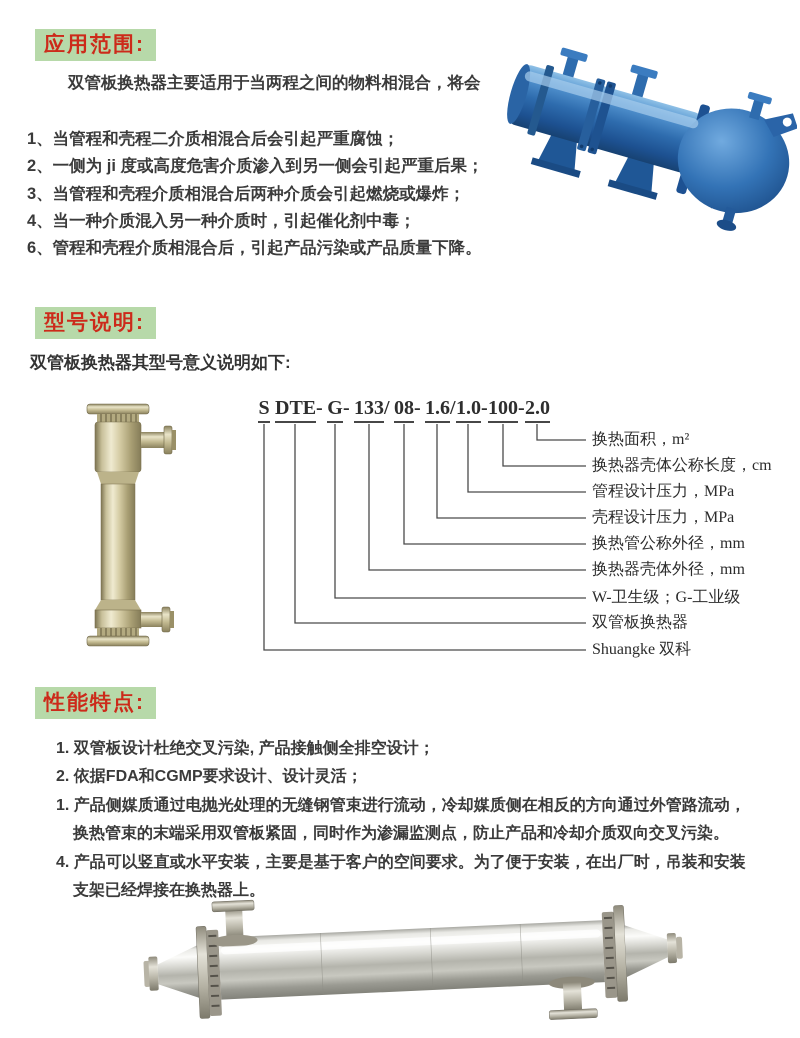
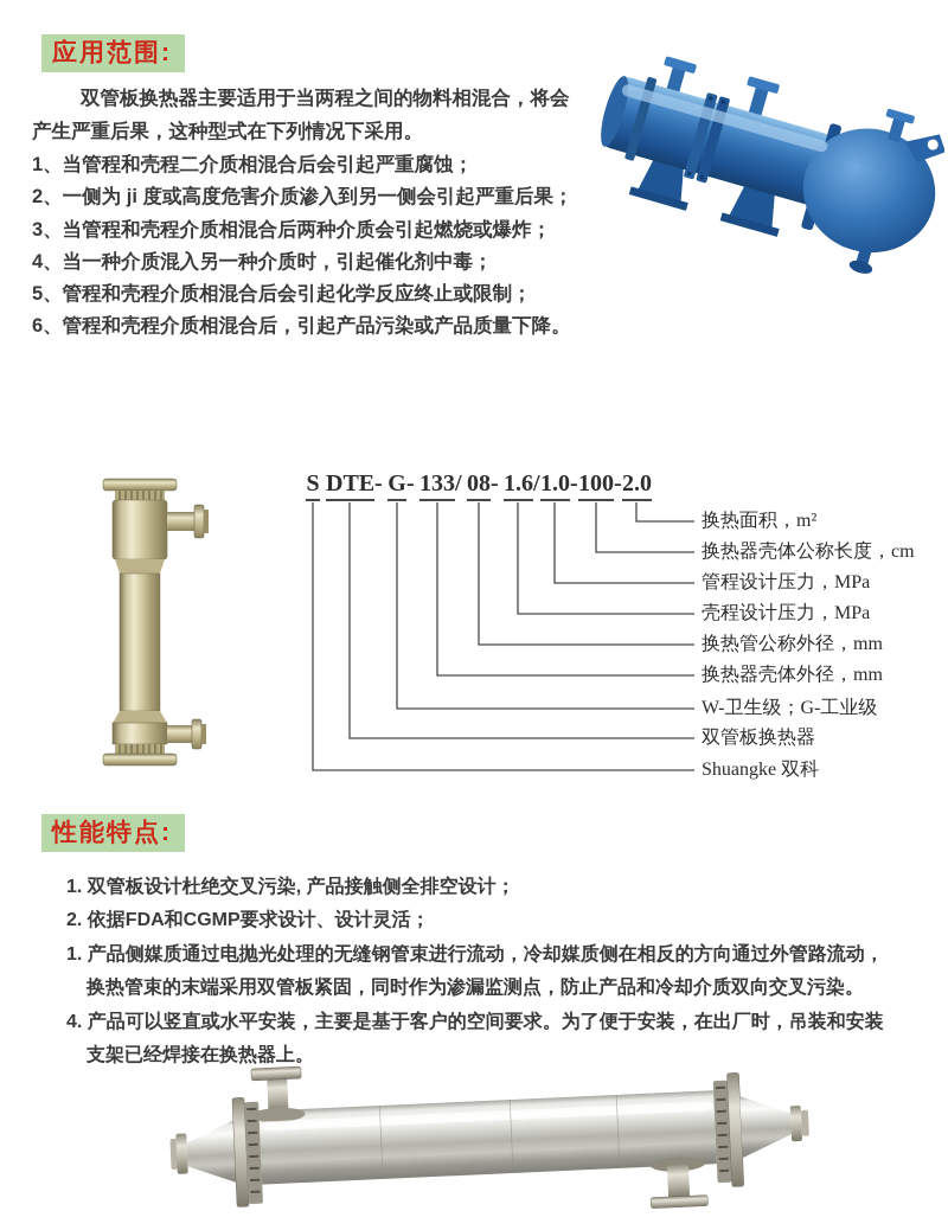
  应用范围:
  双管板换热器主要适用于当两程之间的物料相混合，将会
+ 产生严重后果，这种型式在下列情况下采用。
  1、当管程和壳程二介质相混合后会引起严重腐蚀；
  2、一侧为 ji 度或高度危害介质渗入到另一侧会引起严重后果；
  3、当管程和壳程介质相混合后两种介质会引起燃烧或爆炸；
  4、当一种介质混入另一种介质时，引起催化剂中毒；
+ 5、管程和壳程介质相混合后会引起化学反应终止或限制；
  6、管程和壳程介质相混合后，引起产品污染或产品质量下降。
- 型号说明:
- 双管板换热器其型号意义说明如下:
  S DTE- G- 133/ 08- 1.6/1.0-100-2.0
  换热面积，m²
  换热器壳体公称长度，cm
  管程设计压力，MPa
  壳程设计压力，MPa
  换热管公称外径，mm
  换热器壳体外径，mm
  W-卫生级；G-工业级
  双管板换热器
  Shuangke 双科
  性能特点:
  1. 双管板设计杜绝交叉污染, 产品接触侧全排空设计；
  2. 依据FDA和CGMP要求设计、设计灵活；
  1. 产品侧媒质通过电抛光处理的无缝钢管束进行流动，冷却媒质侧在相反的方向通过外管路流动，
  换热管束的末端采用双管板紧固，同时作为渗漏监测点，防止产品和冷却介质双向交叉污染。
  4. 产品可以竖直或水平安装，主要是基于客户的空间要求。为了便于安装，在出厂时，吊装和安装
  支架已经焊接在换热器上。
